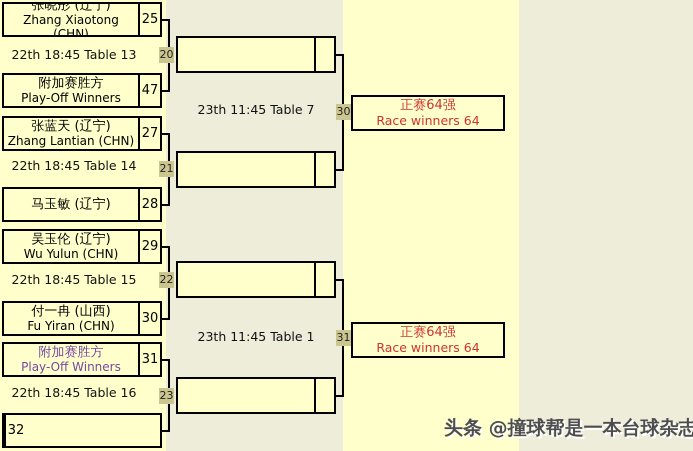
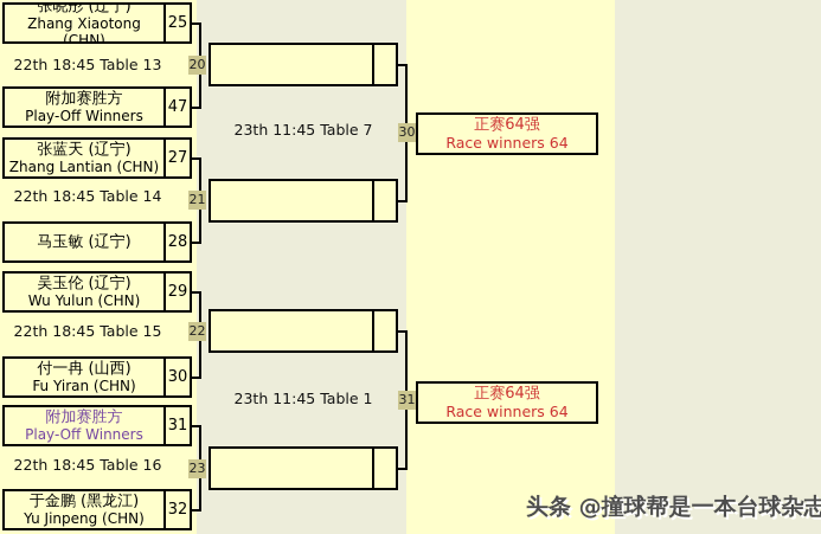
  张晓彤 (辽宁)
  Zhang Xiaotong (CHN)
  25
  附加赛胜方
  Play-Off Winners
  47
  张蓝天 (辽宁)
  Zhang Lantian (CHN)
  27
  马玉敏 (辽宁)
  28
  吴玉伦 (辽宁)
  Wu Yulun (CHN)
  29
  付一冉 (山西)
  Fu Yiran (CHN)
  30
  附加赛胜方
  Play-Off Winners
  31
+ 于金鹏 (黑龙江)
+ Yu Jinpeng (CHN)
  32
  22th 18:45 Table 13
  22th 18:45 Table 14
  22th 18:45 Table 15
  22th 18:45 Table 16
  20
  21
  22
  23
  23th 11:45 Table 7
  23th 11:45 Table 1
  30
  31
  正赛64强
  Race winners 64
  正赛64强
  Race winners 64
  头条 @撞球帮是一本台球杂志
